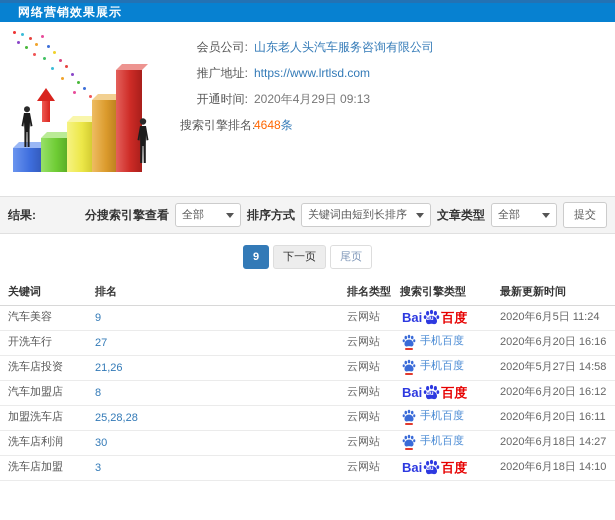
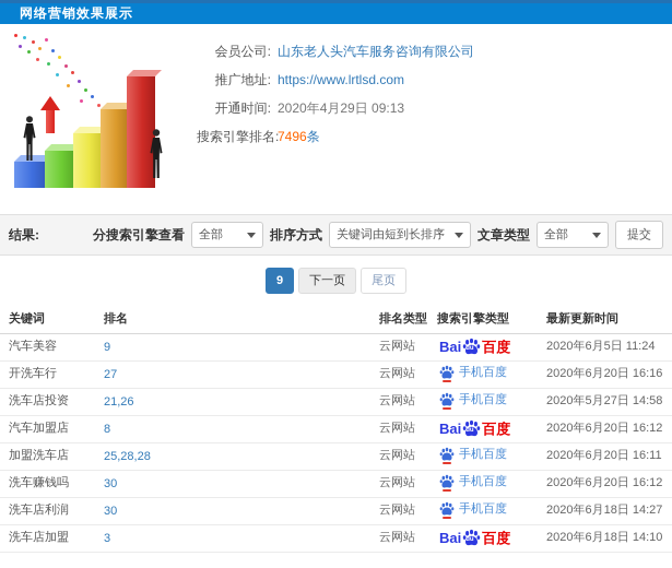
  网络营销效果展示
  会员公司:
  山东老人头汽车服务咨询有限公司
  推广地址:
  https://www.lrtlsd.com
  开通时间:
  2020年4月29日 09:13
  搜索引擎排名
- 4648
+ 7496
  条
  结果:
  分搜索引擎查看
  全部
  排序方式
  关键词由短到长排序
  文章类型
  全部
  提交
  9
  下一页
  尾页
  关键词	排名	排名类型	搜索引擎类型	最新更新时间
  汽车美容	9	云网站	Bai 百度	2020年6月5日 11:24
  开洗车行	27	云网站	手机百度	2020年6月20日 16:16
  洗车店投资	21,26	云网站	手机百度	2020年5月27日 14:58
  汽车加盟店	8	云网站	Bai 百度	2020年6月20日 16:12
  加盟洗车店	25,28,28	云网站	手机百度	2020年6月20日 16:11
+ 洗车赚钱吗	30	云网站	手机百度	2020年6月20日 16:12
  洗车店利润	30	云网站	手机百度	2020年6月18日 14:27
  洗车店加盟	3	云网站	Bai 百度	2020年6月18日 14:10
